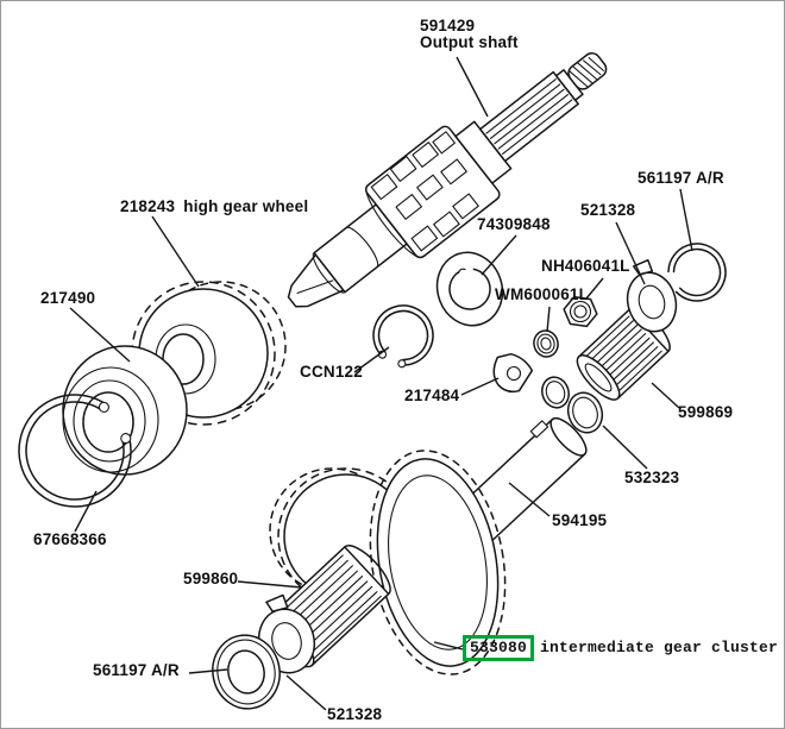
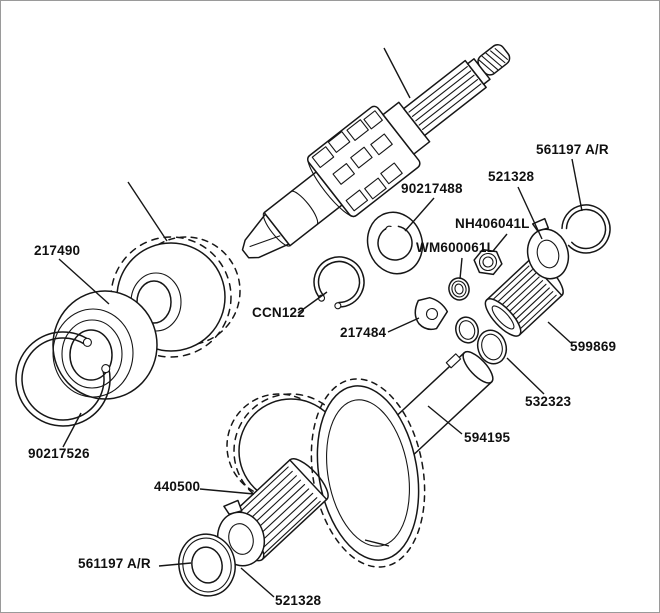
- 591429
- Output shaft
- 218243 high gear wheel
  217490
- 67668366
+ 90217526
  CCN122
- 74309848
+ 90217488
  521328
  561197 A/R
  NH406041L
  WM600061L
  217484
  599869
  532323
  594195
- 599860
+ 440500
  561197 A/R
  521328
- 533080 intermediate gear cluster
